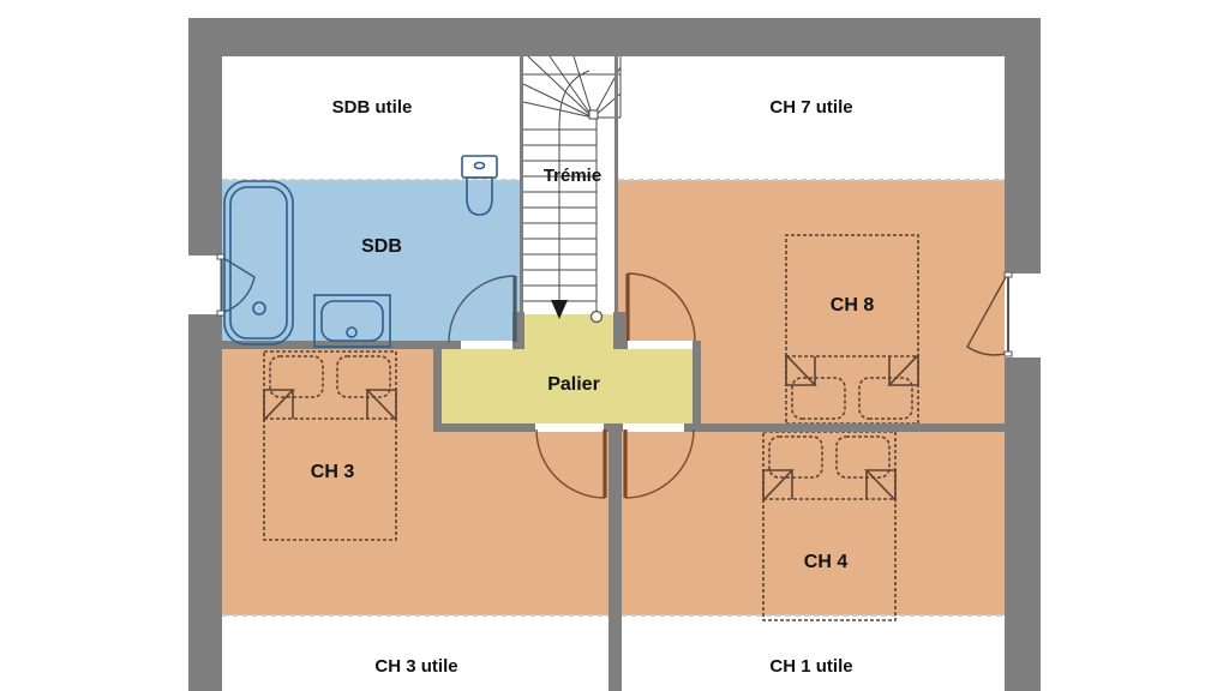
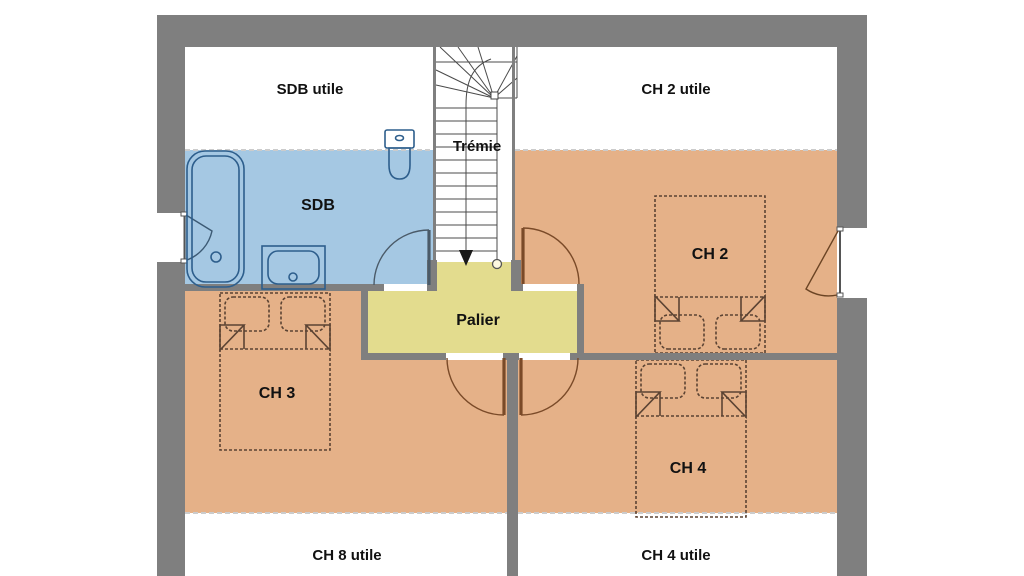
  SDB utile
- CH 7 utile
+ CH 2 utile
  Trémie
  SDB
- CH 8
+ CH 2
  Palier
  CH 3
  CH 4
- CH 3 utile
+ CH 8 utile
- CH 1 utile
+ CH 4 utile
